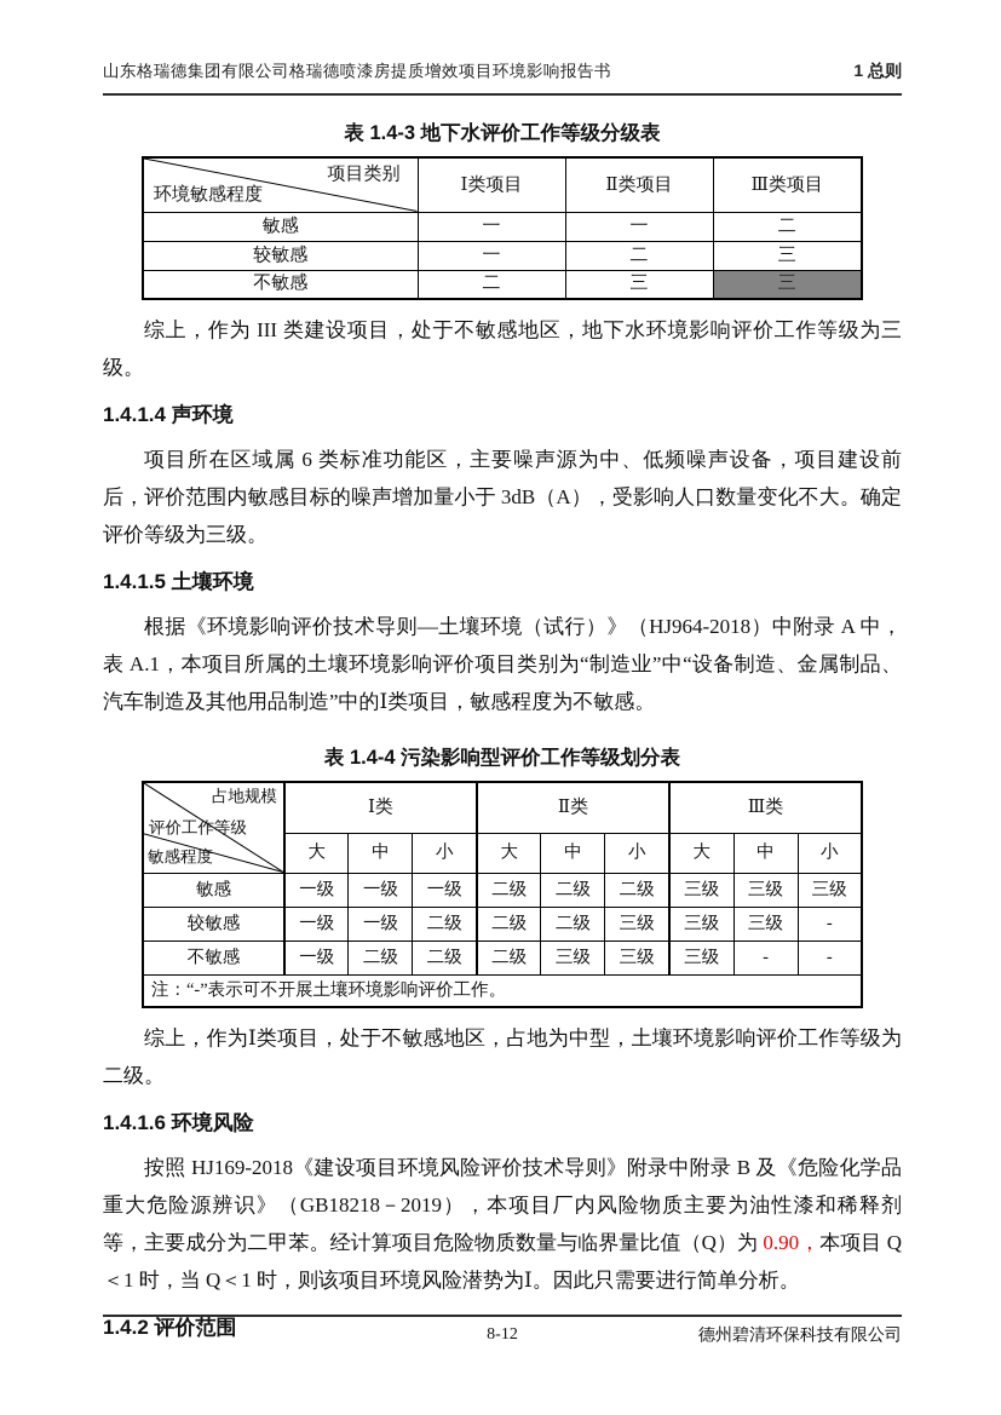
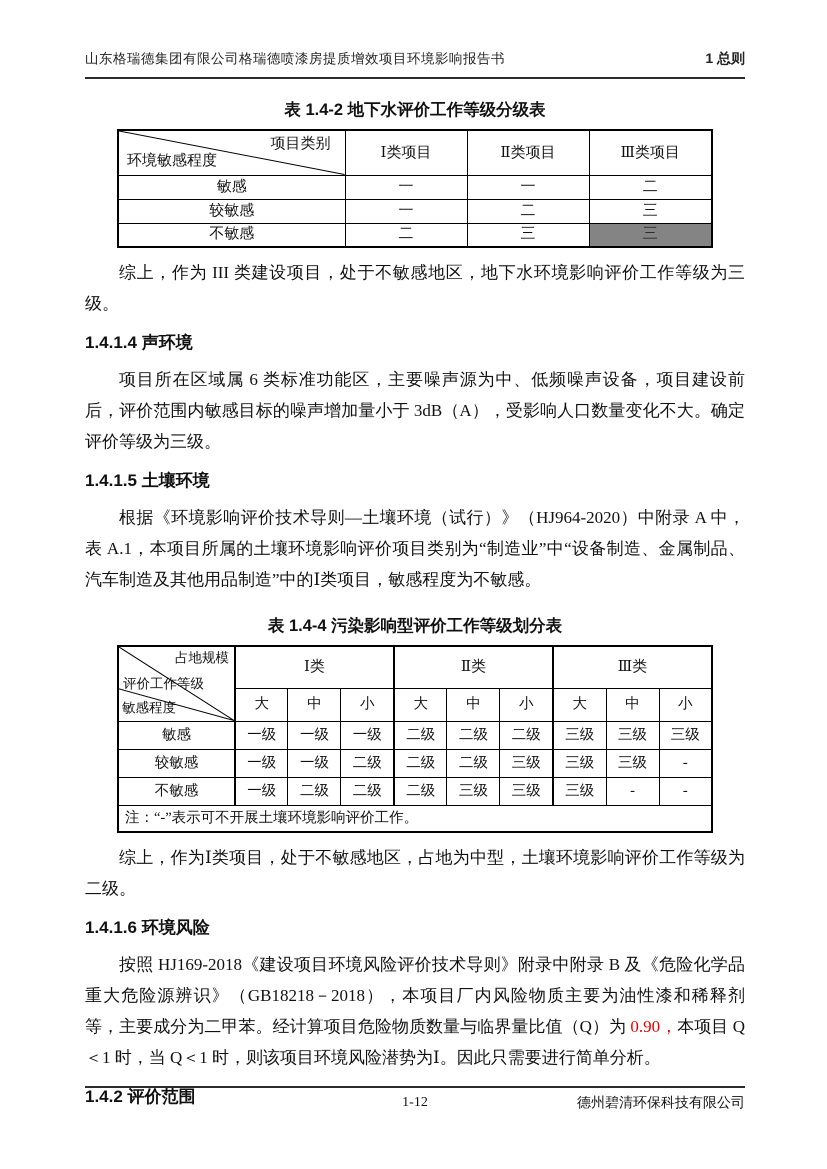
  山东格瑞德集团有限公司格瑞德喷漆房提质增效项目环境影响报告书
  1 总则
- 表 1.4-3 地下水评价工作等级分级表
+ 表 1.4-2 地下水评价工作等级分级表
  项目类别 环境敏感程度	Ⅰ类项目	Ⅱ类项目	Ⅲ类项目
  敏感	一	一	二
  较敏感	一	二	三
  不敏感	二	三	三
  综上，作为 III 类建设项目，处于不敏感地区，地下水环境影响评价工作等级为三级。
  1.4.1.4 声环境
  项目所在区域属 6 类标准功能区，主要噪声源为中、低频噪声设备，项目建设前后，评价范围内敏感目标的噪声增加量小于 3dB（A），受影响人口数量变化不大。确定评价等级为三级。
  1.4.1.5 土壤环境
- 根据《环境影响评价技术导则—土壤环境（试行）》（HJ964-2018）中附录 A 中，表 A.1，本项目所属的土壤环境影响评价项目类别为“制造业”中“设备制造、金属制品、汽车制造及其他用品制造”中的Ⅰ类项目，敏感程度为不敏感。
+ 根据《环境影响评价技术导则—土壤环境（试行）》（HJ964-2020）中附录 A 中，表 A.1，本项目所属的土壤环境影响评价项目类别为“制造业”中“设备制造、金属制品、汽车制造及其他用品制造”中的Ⅰ类项目，敏感程度为不敏感。
  表 1.4-4 污染影响型评价工作等级划分表
  占地规模 评价工作等级 敏感程度	Ⅰ类	Ⅱ类	Ⅲ类
  大	中	小	大	中	小	大	中	小
  敏感	一级	一级	一级	二级	二级	二级	三级	三级	三级
  较敏感	一级	一级	二级	二级	二级	三级	三级	三级	-
  不敏感	一级	二级	二级	二级	三级	三级	三级	-	-
  注：“-”表示可不开展土壤环境影响评价工作。
  综上，作为Ⅰ类项目，处于不敏感地区，占地为中型，土壤环境影响评价工作等级为二级。
  1.4.1.6 环境风险
- 按照 HJ169-2018《建设项目环境风险评价技术导则》附录中附录 B 及《危险化学品重大危险源辨识》（GB18218－2019），本项目厂内风险物质主要为油性漆和稀释剂等，主要成分为二甲苯。经计算项目危险物质数量与临界量比值（Q）为 0.90，本项目 Q＜1 时，当 Q＜1 时，则该项目环境风险潜势为Ⅰ。因此只需要进行简单分析。
+ 按照 HJ169-2018《建设项目环境风险评价技术导则》附录中附录 B 及《危险化学品重大危险源辨识》（GB18218－2018），本项目厂内风险物质主要为油性漆和稀释剂等，主要成分为二甲苯。经计算项目危险物质数量与临界量比值（Q）为 0.90，本项目 Q＜1 时，当 Q＜1 时，则该项目环境风险潜势为Ⅰ。因此只需要进行简单分析。
  1.4.2 评价范围
- 8-12
+ 1-12
  德州碧清环保科技有限公司
